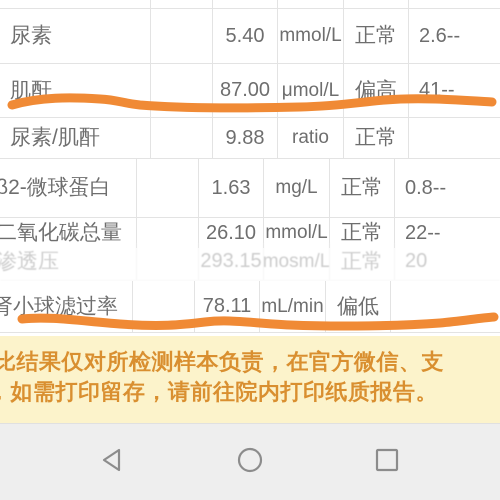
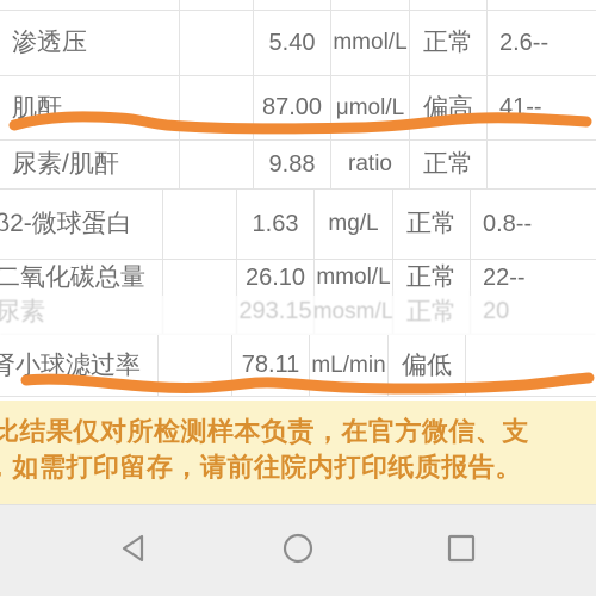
- 尿素
+ 渗透压
  5.40
  mmol/L
  正常
  2.6--
  肌酐
  87.00
  μmol/L
  偏高
  41--
  尿素/肌酐
  9.88
  ratio
  正常
  β2-微球蛋白
  1.63
  mg/L
  正常
  0.8--
  二氧化碳总量
  26.10
  mmol/L
  正常
  22--
- 渗透压
+ 尿素
  293.15
  mosm/L
  正常
  20
  肾小球滤过率
  78.11
  mL/min
  偏低
  比结果仅对所检测样本负责，在官方微信、支
  如需打印留存，请前往院内打印纸质报告。
